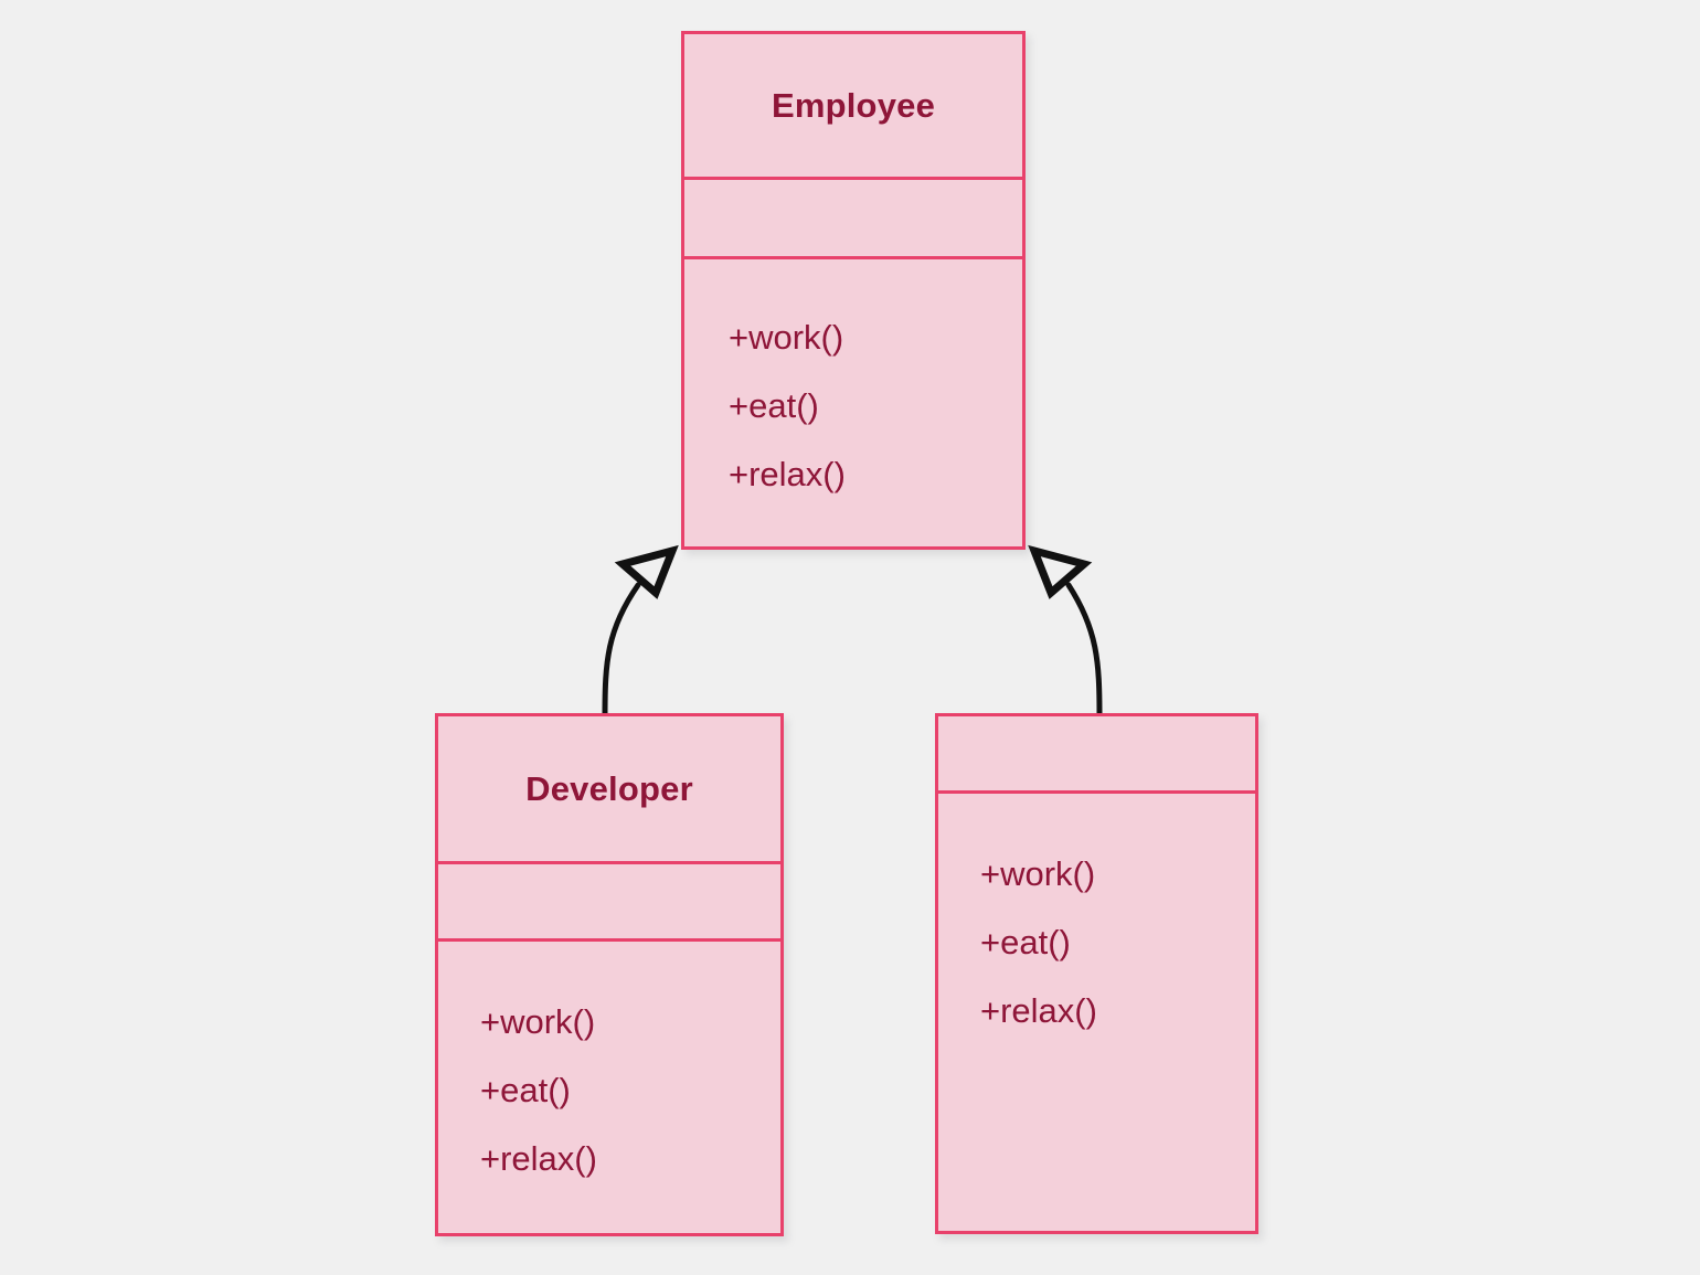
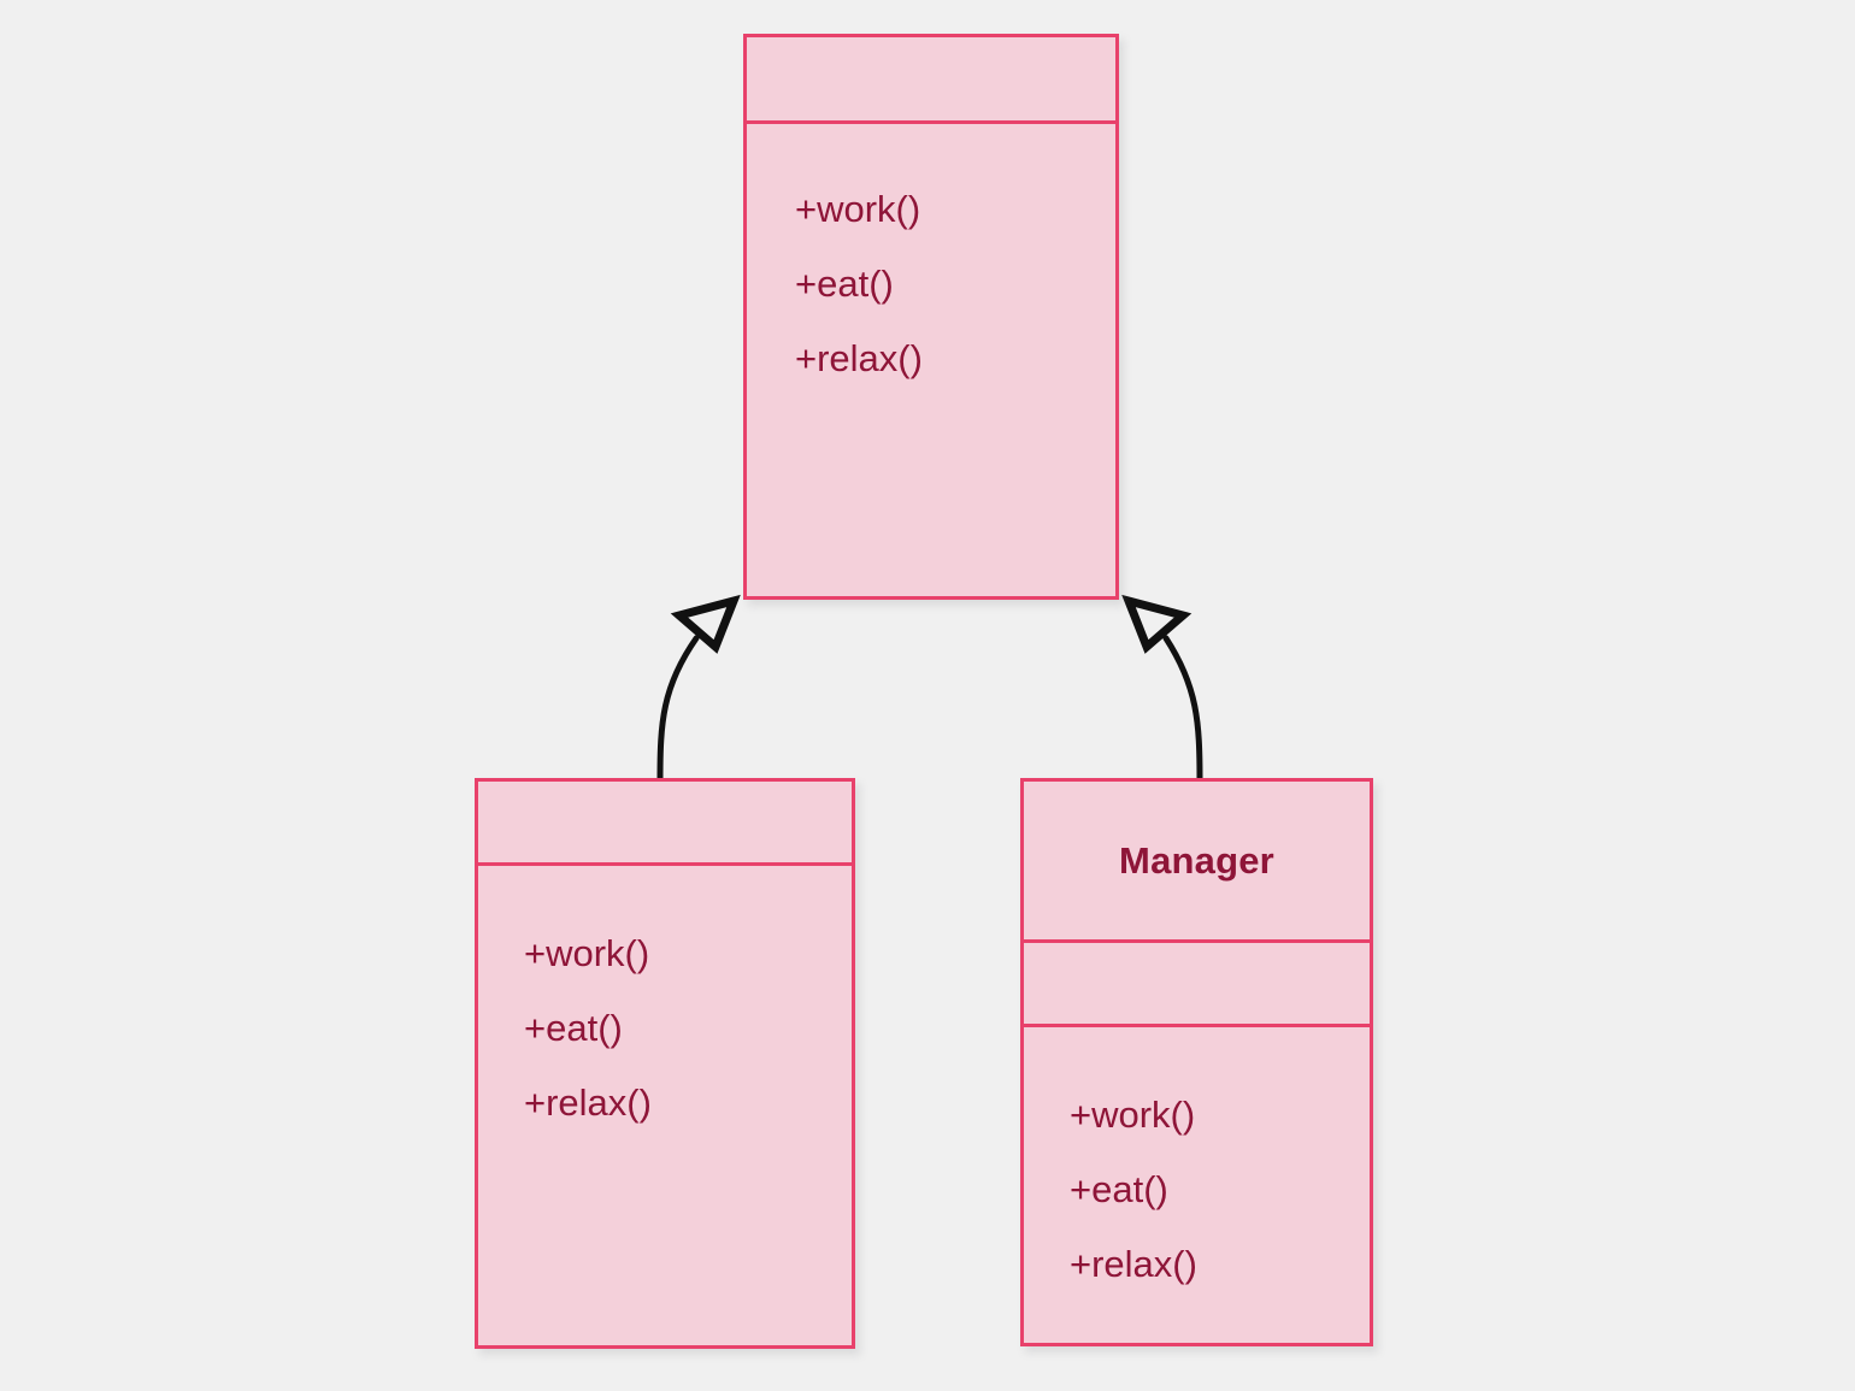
- Employee
  +work()
  +eat()
  +relax()
- Developer
  +work()
  +eat()
  +relax()
+ Manager
  +work()
  +eat()
  +relax()
